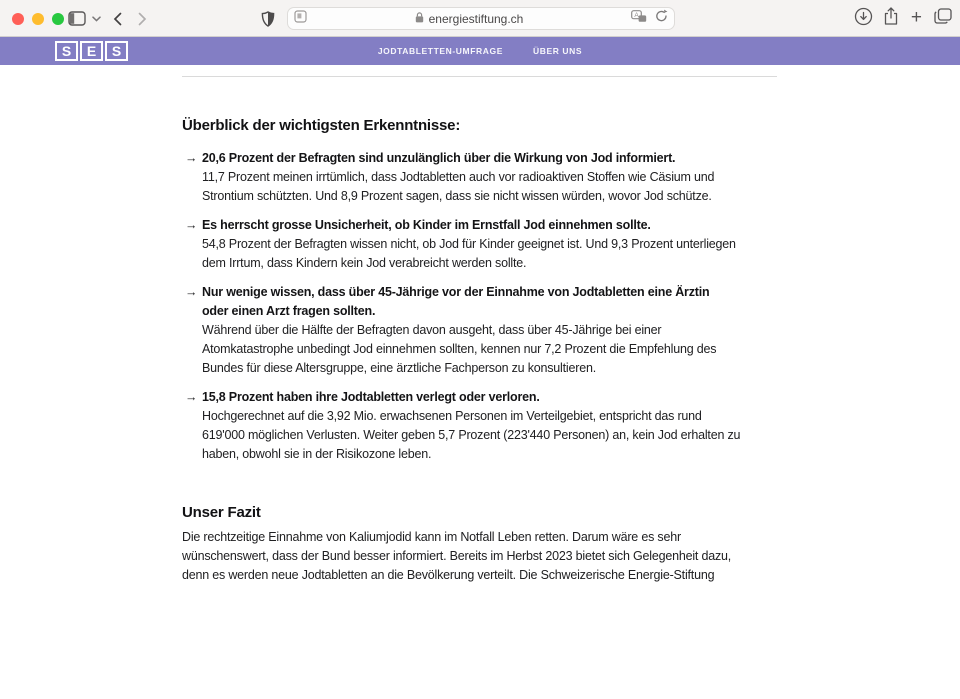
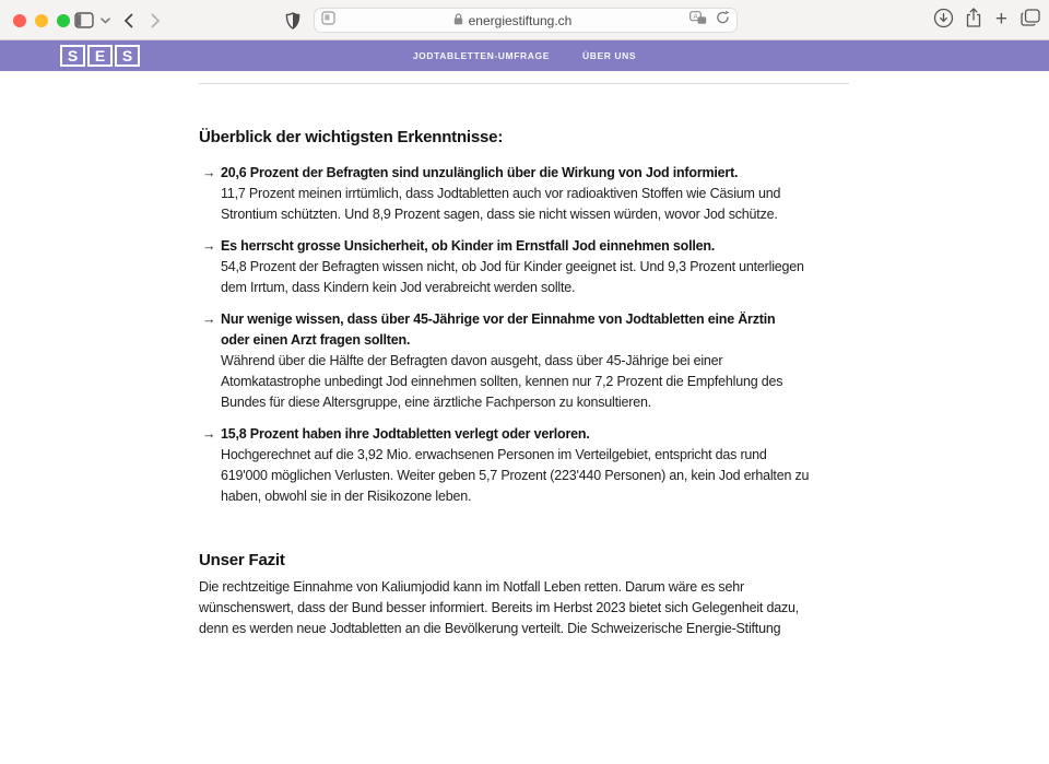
  energiestiftung.ch
  +
  S
  E
  S
  JODTABLETTEN-UMFRAGE
  ÜBER UNS
  Überblick der wichtigsten Erkenntnisse:
  →
  20,6 Prozent der Befragten sind unzulänglich über die Wirkung von Jod informiert.
  11,7 Prozent meinen irrtümlich, dass Jodtabletten auch vor radioaktiven Stoffen wie Cäsium und
  Strontium schützten. Und 8,9 Prozent sagen, dass sie nicht wissen würden, wovor Jod schütze.
  →
- Es herrscht grosse Unsicherheit, ob Kinder im Ernstfall Jod einnehmen sollte.
+ Es herrscht grosse Unsicherheit, ob Kinder im Ernstfall Jod einnehmen sollen.
  54,8 Prozent der Befragten wissen nicht, ob Jod für Kinder geeignet ist. Und 9,3 Prozent unterliegen
  dem Irrtum, dass Kindern kein Jod verabreicht werden sollte.
  →
  Nur wenige wissen, dass über 45-Jährige vor der Einnahme von Jodtabletten eine Ärztin
  oder einen Arzt fragen sollten.
  Während über die Hälfte der Befragten davon ausgeht, dass über 45-Jährige bei einer
  Atomkatastrophe unbedingt Jod einnehmen sollten, kennen nur 7,2 Prozent die Empfehlung des
  Bundes für diese Altersgruppe, eine ärztliche Fachperson zu konsultieren.
  →
  15,8 Prozent haben ihre Jodtabletten verlegt oder verloren.
  Hochgerechnet auf die 3,92 Mio. erwachsenen Personen im Verteilgebiet, entspricht das rund
  619'000 möglichen Verlusten. Weiter geben 5,7 Prozent (223'440 Personen) an, kein Jod erhalten zu
  haben, obwohl sie in der Risikozone leben.
  Unser Fazit
  Die rechtzeitige Einnahme von Kaliumjodid kann im Notfall Leben retten. Darum wäre es sehr
  wünschenswert, dass der Bund besser informiert. Bereits im Herbst 2023 bietet sich Gelegenheit dazu,
  denn es werden neue Jodtabletten an die Bevölkerung verteilt. Die Schweizerische Energie-Stiftung
